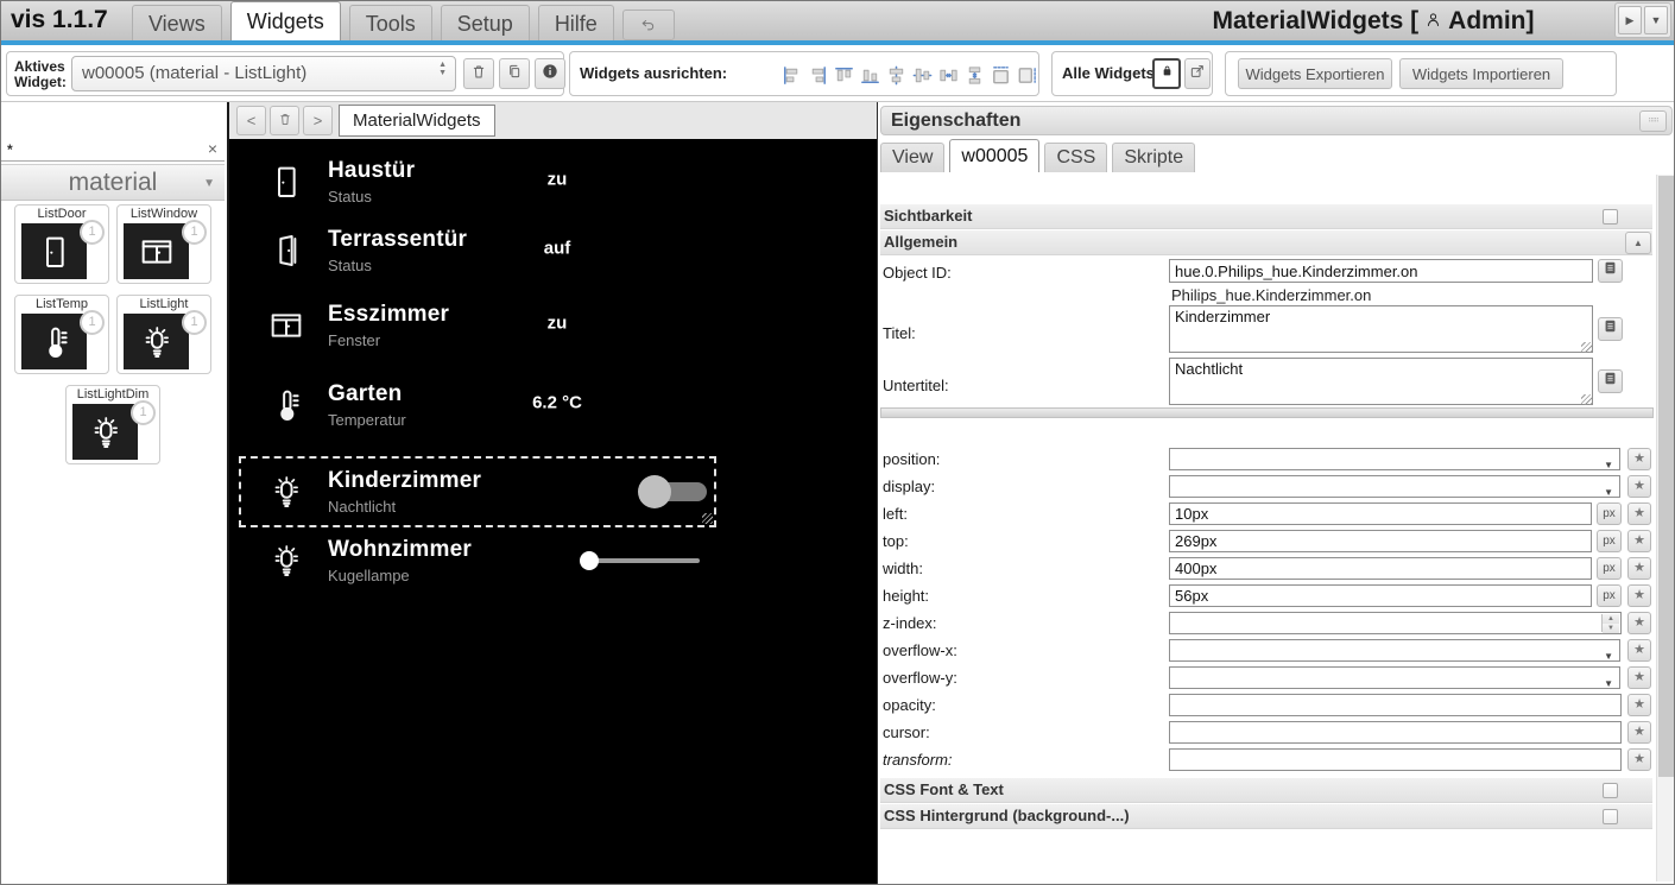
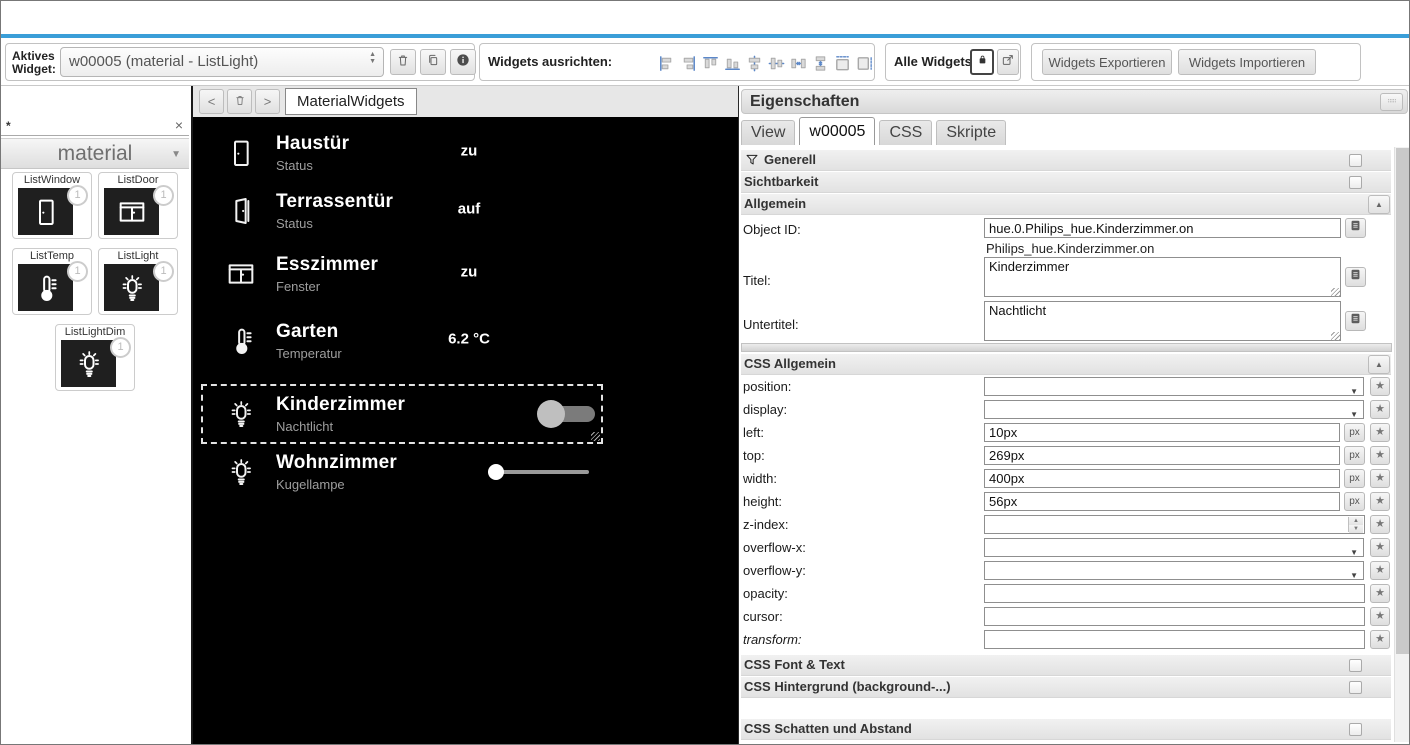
- vis 1.1.7
- Views
- Widgets
- Tools
- Setup
- Hilfe
- MaterialWidgets [
- Admin]
- ▶
- ▼
  Aktives
  Widget:
  w00005 (material - ListLight)
  Widgets ausrichten:
  Alle Widgets
  Widgets Exportieren
  Widgets Importieren
  *
  material
- ListDoor
+ ListWindow
  1
- ListWindow
+ ListDoor
  1
  ListTemp
  1
  ListLight
  1
  ListLightDim
  1
  <
  >
  MaterialWidgets
  Haustür
  Status
  zu
  Terrassentür
  Status
  auf
  Esszimmer
  Fenster
  zu
  Garten
  Temperatur
  6.2 °C
  Kinderzimmer
  Nachtlicht
  Wohnzimmer
  Kugellampe
  Eigenschaften
  View
  w00005
  CSS
  Skripte
+ Generell
  Sichtbarkeit
  Allgemein
  Object ID:
  hue.0.Philips_hue.Kinderzimmer.on
  Philips_hue.Kinderzimmer.on
  Titel:
  Kinderzimmer
  Untertitel:
  Nachtlicht
+ CSS Allgemein
  position:
  display:
  left:
  10px
  px
  top:
  269px
  px
  width:
  400px
  px
  height:
  56px
  px
  z-index:
  overflow-x:
  overflow-y:
  opacity:
  cursor:
  transform:
  CSS Font & Text
  CSS Hintergrund (background-...)
+ CSS Schatten und Abstand
